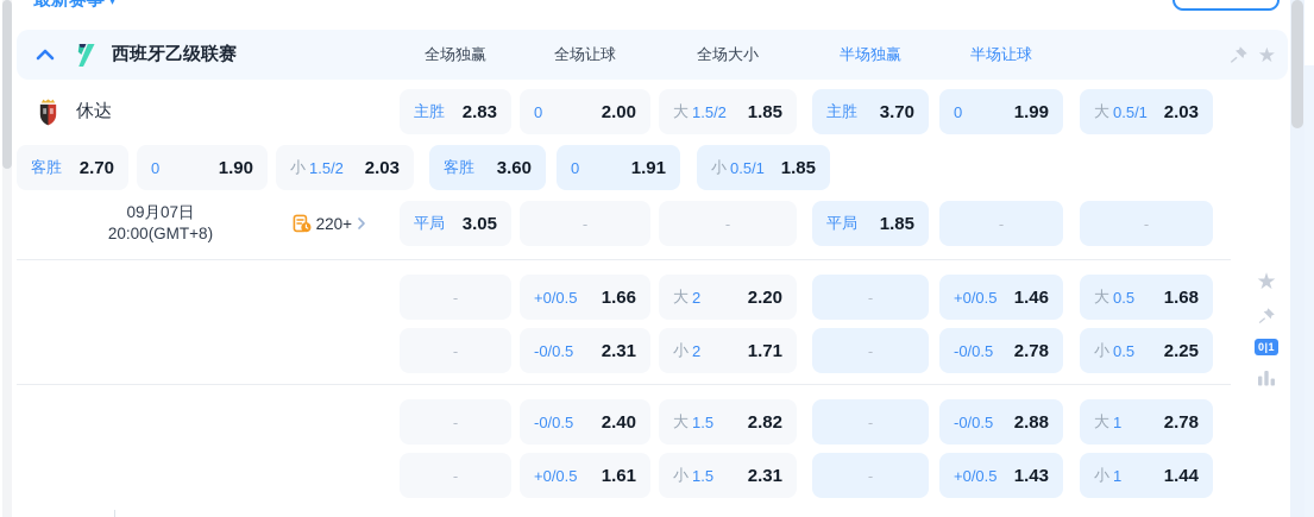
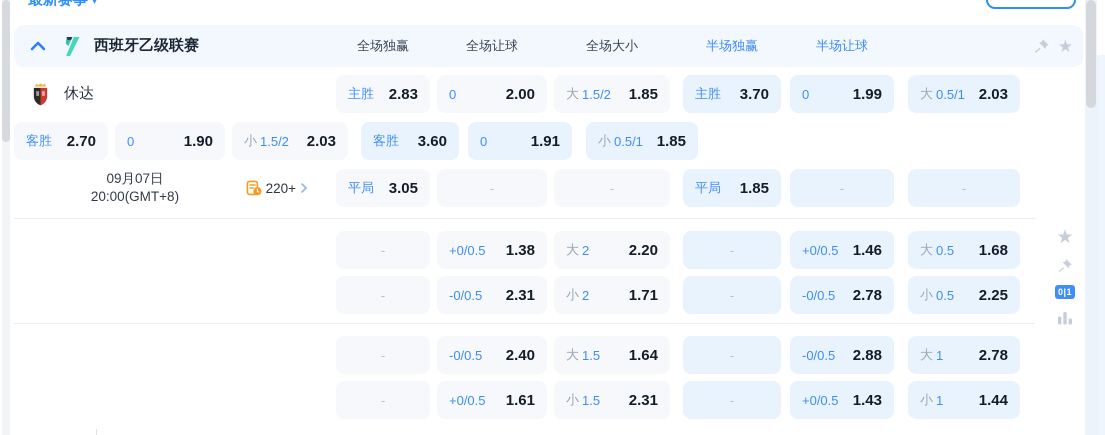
  西班牙乙级联赛
  全场独赢
  全场让球
  全场大小
  半场独赢
  半场让球
  ★
  休达
  主胜
  2.83
  0
  2.00
  大
  1.5/2
  1.85
  主胜
  3.70
  0
  1.99
  大
  0.5/1
  2.03
  客胜
  2.70
  0
  1.90
  小
  1.5/2
  2.03
  客胜
  3.60
  0
  1.91
  小
  0.5/1
  1.85
  09月07日
  20:00(GMT+8)
  220+
  平局
  3.05
  -
  -
  平局
  1.85
  -
  -
  -
  +0/0.5
- 1.66
+ 1.38
  大
  2
  2.20
  -
  +0/0.5
  1.46
  大
  0.5
  1.68
  -
  -0/0.5
  2.31
  小
  2
  1.71
  -
  -0/0.5
  2.78
  小
  0.5
  2.25
  -
  -0/0.5
  2.40
  大
  1.5
- 2.82
+ 1.64
  -
  -0/0.5
  2.88
  大
  1
  2.78
  -
  +0/0.5
  1.61
  小
  1.5
  2.31
  -
  +0/0.5
  1.43
  小
  1
  1.44
  ★
  0|1
